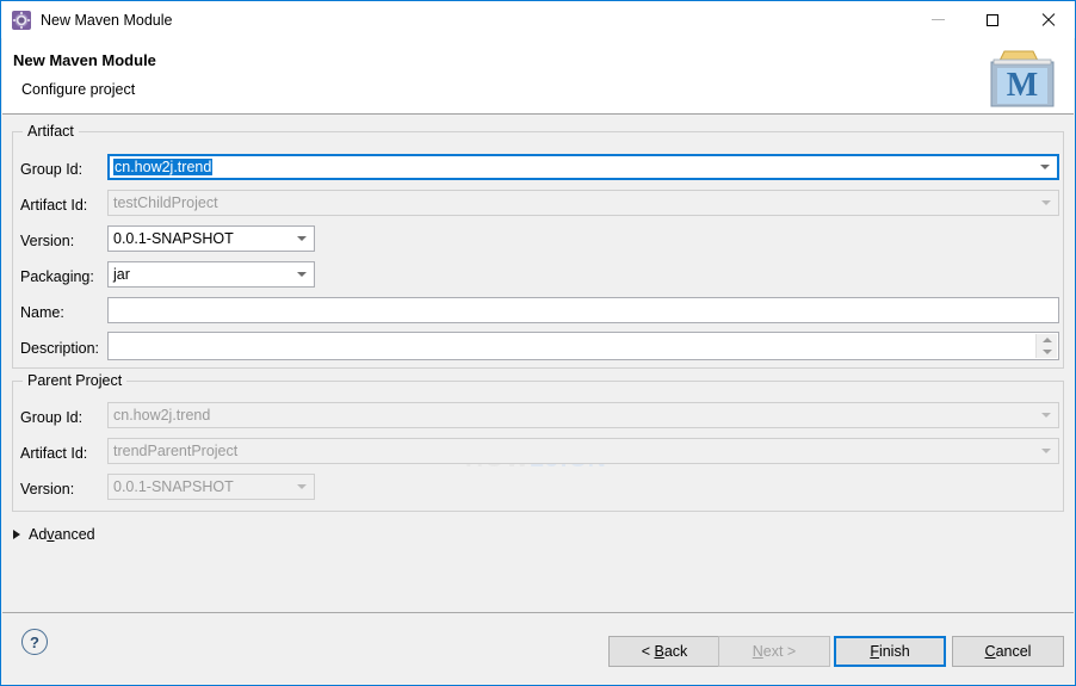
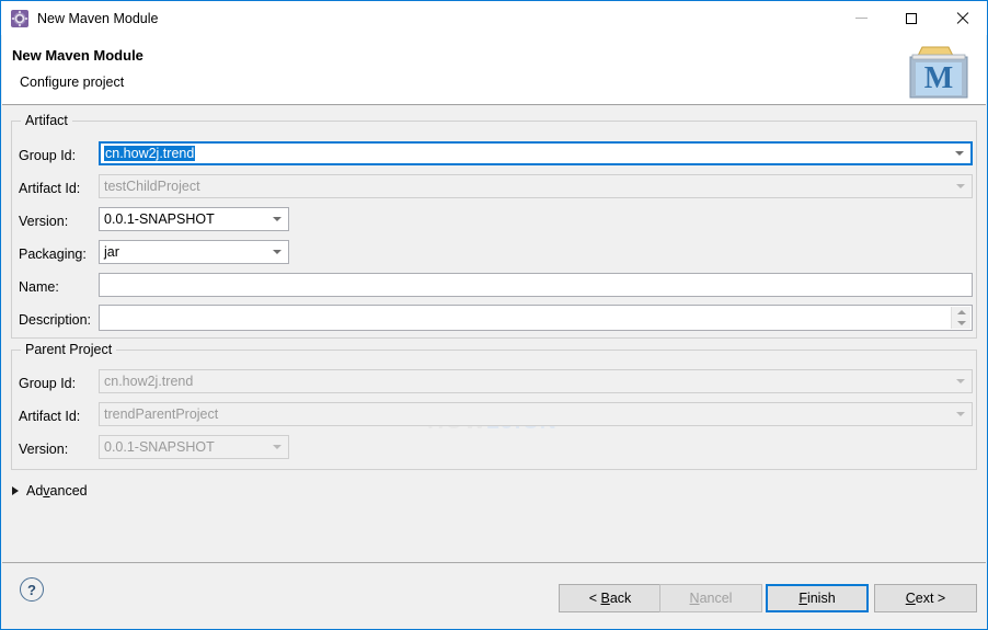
  New Maven Module
  New Maven Module
  Configure project
  M
  Artifact
  Group Id:
  cn.how2j.trend
  Artifact Id:
  testChildProject
  Version:
  0.0.1-SNAPSHOT
  Packaging:
  jar
  Name:
  Description:
  Parent Project
  Group Id:
  cn.how2j.trend
  Artifact Id:
  trendParentProject
  Version:
  0.0.1-SNAPSHOT
  Advanced
  ?
  < Back
- Next >
+ Nancel
  Finish
- Cancel
+ Cext >
